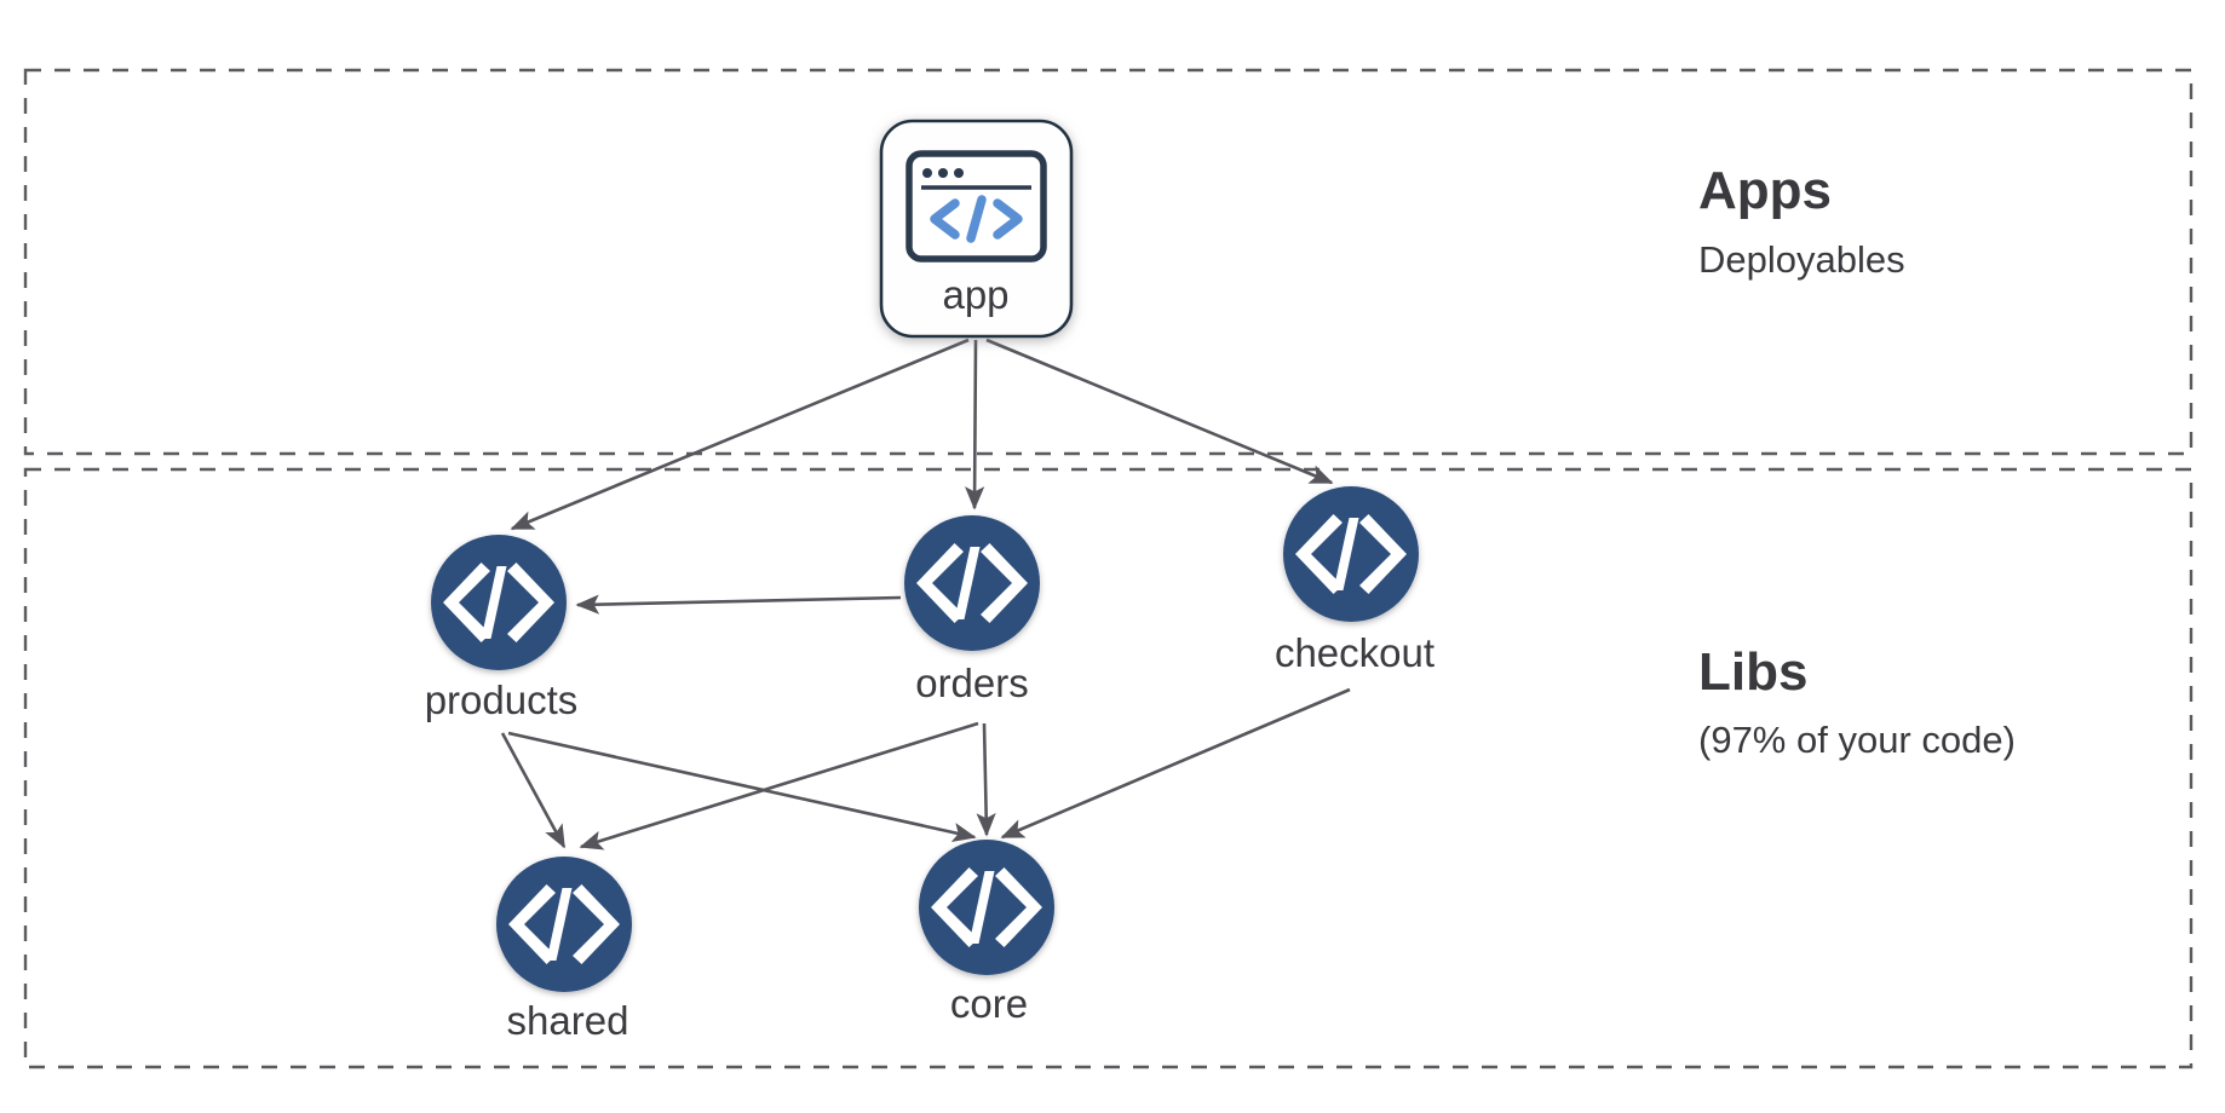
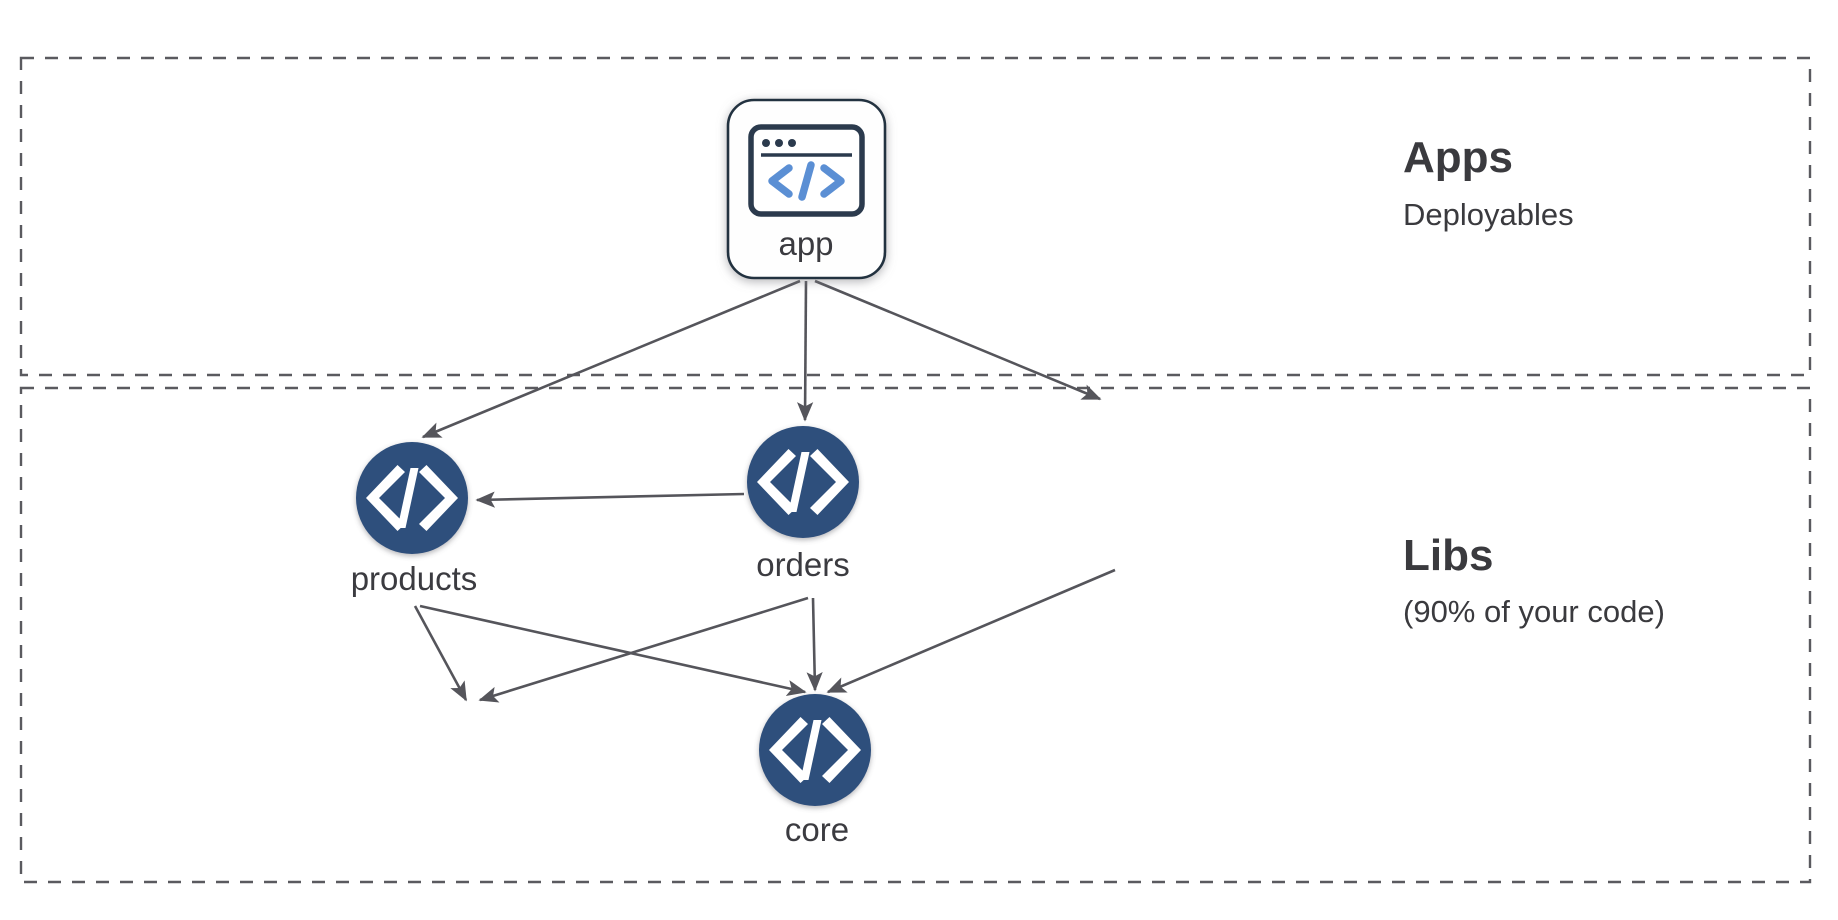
  Apps
  Deployables
  Libs
- (97% of your code)
+ (90% of your code)
  app
  products
  orders
- checkout
- shared
  core
